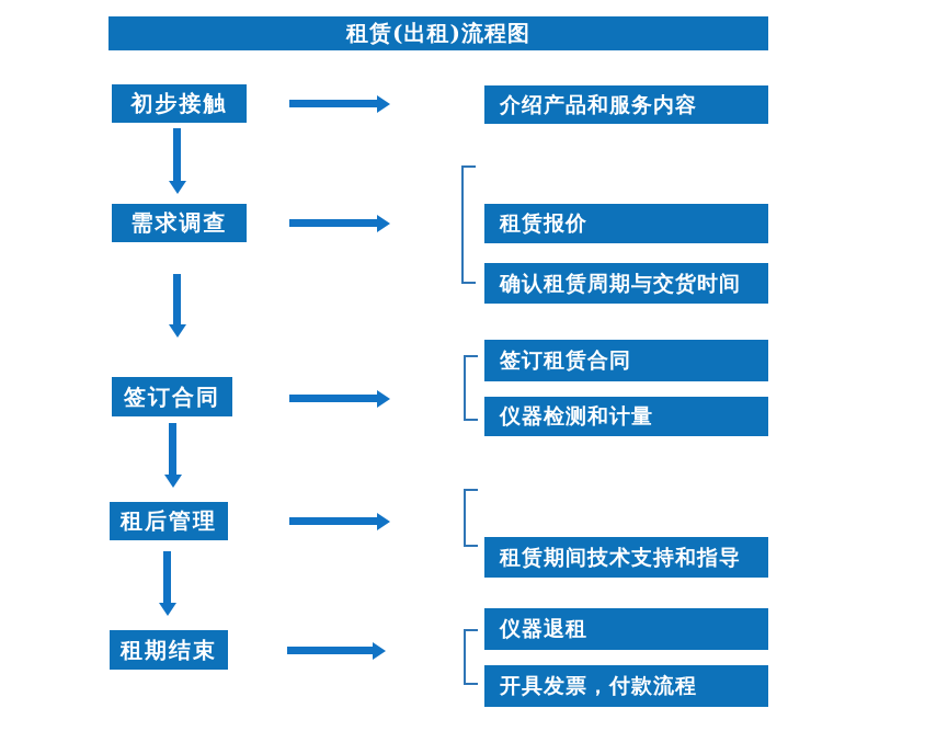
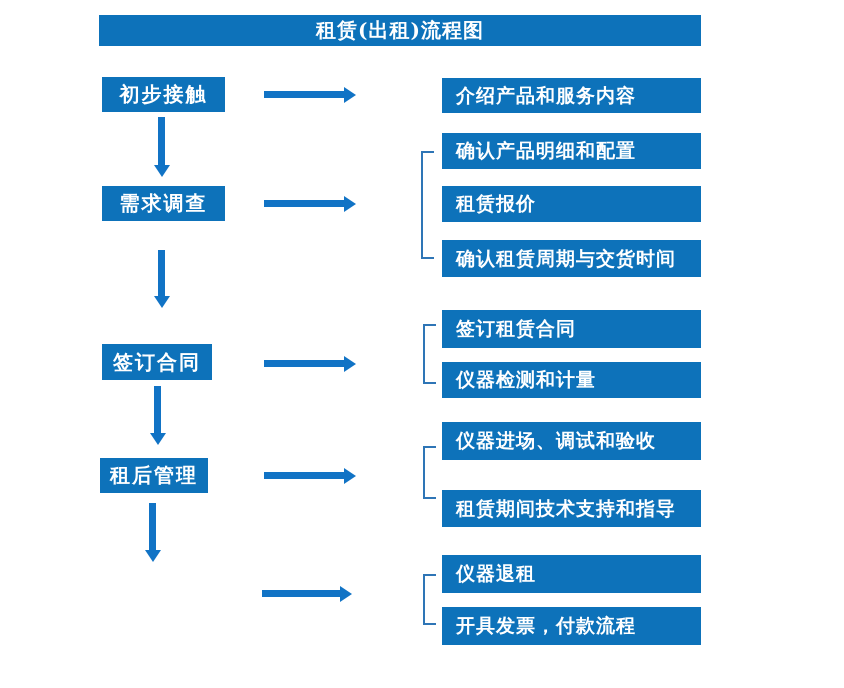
  租赁(出租)流程图
  初步接触
  需求调查
  签订合同
  租后管理
- 租期结束
  介绍产品和服务内容
+ 确认产品明细和配置
  租赁报价
  确认租赁周期与交货时间
  签订租赁合同
  仪器检测和计量
+ 仪器进场、调试和验收
  租赁期间技术支持和指导
  仪器退租
  开具发票，付款流程
